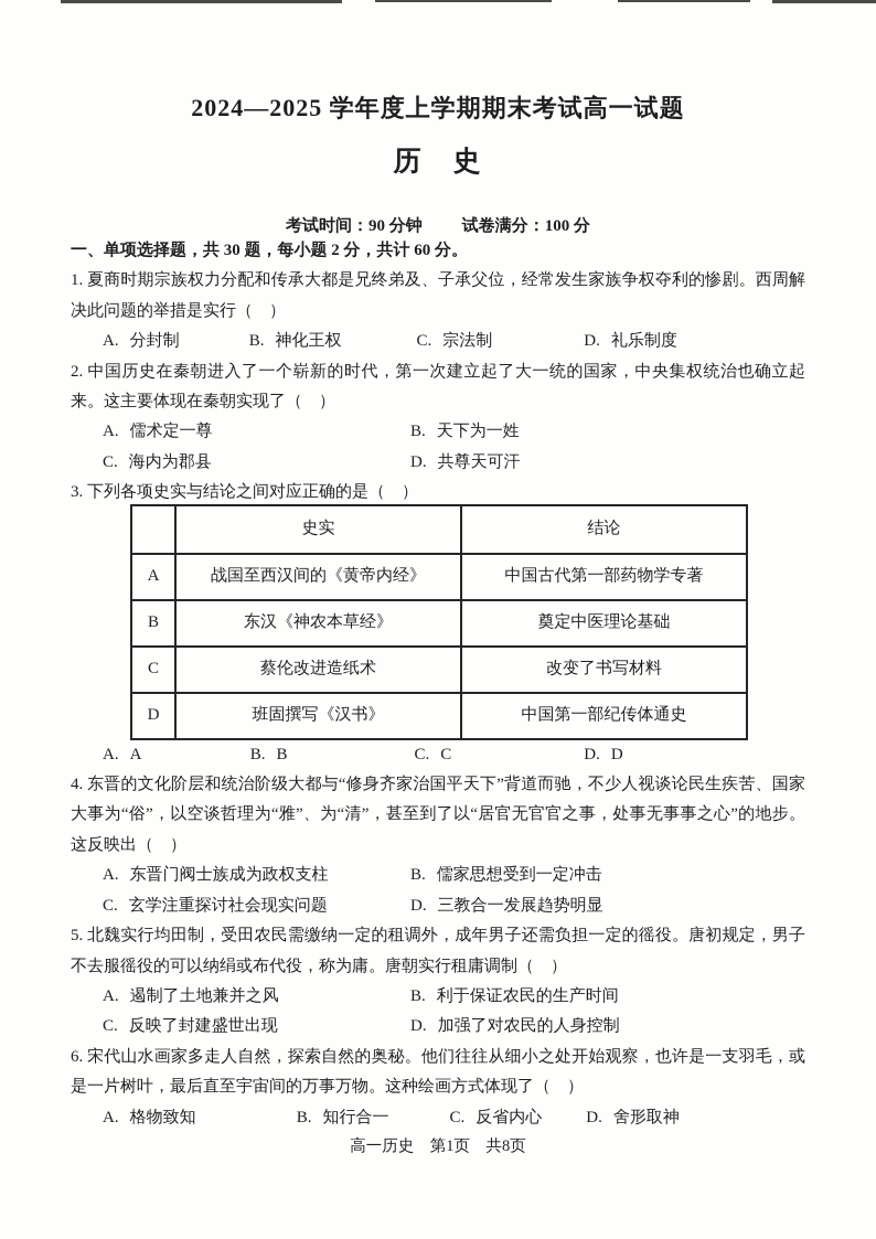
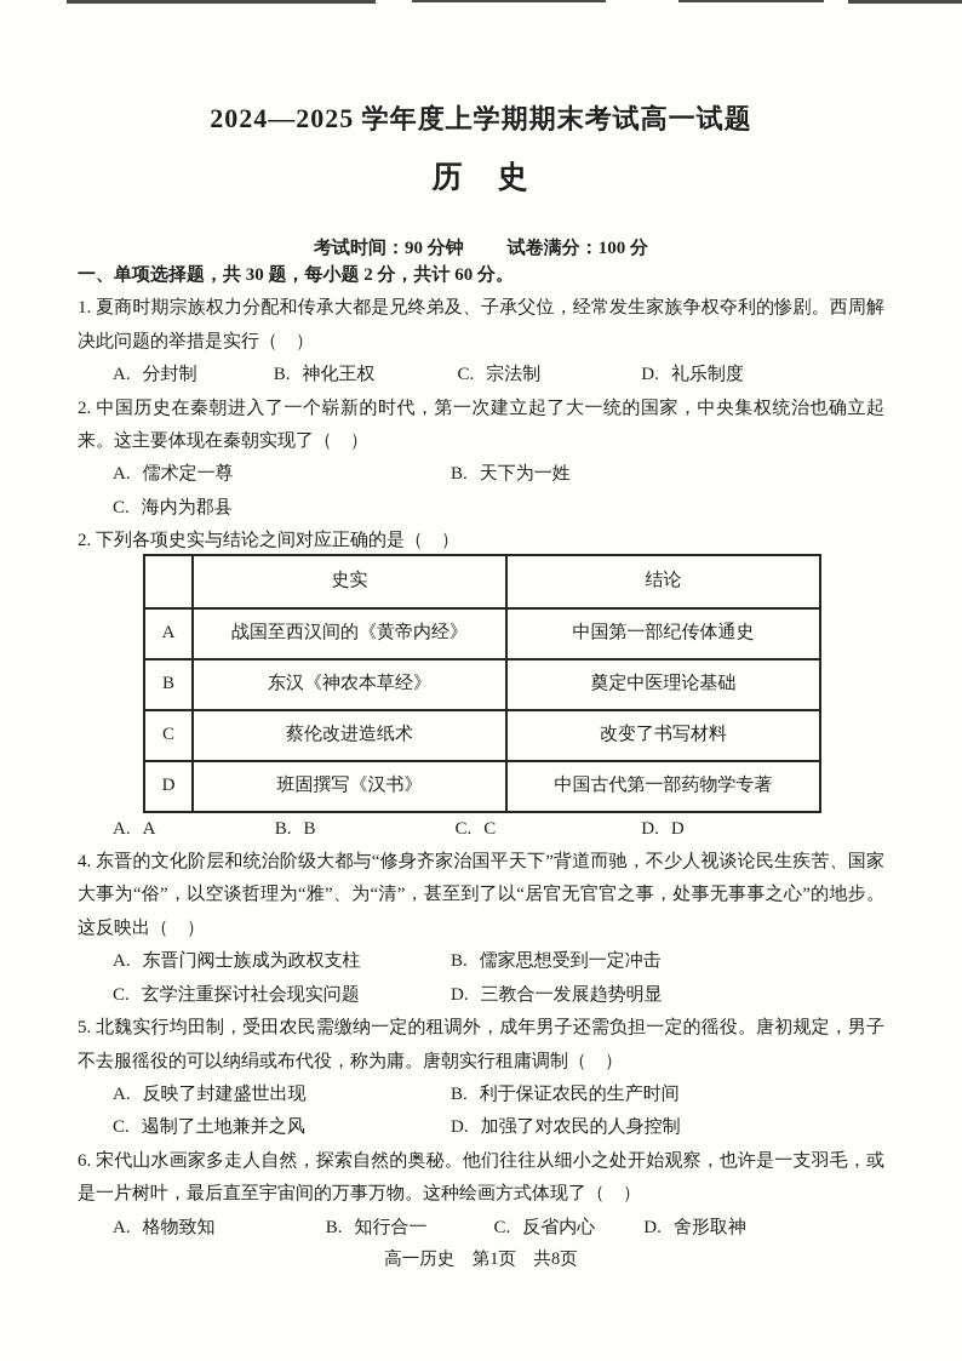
  2024—2025 学年度上学期期末考试高一试题
  历 史
  考试时间：90 分钟
  试卷满分：100 分
  一、单项选择题，共 30 题，每小题 2 分，共计 60 分。
  1. 夏商时期宗族权力分配和传承大都是兄终弟及、子承父位，经常发生家族争权夺利的惨剧。西周解决此问题的举措是实行（ ）
  A. 分封制 B. 神化王权 C. 宗法制 D. 礼乐制度
  2. 中国历史在秦朝进入了一个崭新的时代，第一次建立起了大一统的国家，中央集权统治也确立起来。这主要体现在秦朝实现了（ ）
  A. 儒术定一尊
  B. 天下为一姓
  C. 海内为郡县
- D. 共尊天可汗
- 3. 下列各项史实与结论之间对应正确的是（ ）
+ 2. 下列各项史实与结论之间对应正确的是（ ）
  	史实	结论
- A	战国至西汉间的《黄帝内经》	中国古代第一部药物学专著
+ A	战国至西汉间的《黄帝内经》	中国第一部纪传体通史
  B	东汉《神农本草经》	奠定中医理论基础
  C	蔡伦改进造纸术	改变了书写材料
- D	班固撰写《汉书》	中国第一部纪传体通史
+ D	班固撰写《汉书》	中国古代第一部药物学专著
  A. A B. B C. C D. D
  4. 东晋的文化阶层和统治阶级大都与“修身齐家治国平天下”背道而驰，不少人视谈论民生疾苦、国家大事为“俗”，以空谈哲理为“雅”、为“清”，甚至到了以“居官无官官之事，处事无事事之心”的地步。这反映出（ ）
  A. 东晋门阀士族成为政权支柱
  B. 儒家思想受到一定冲击
  C. 玄学注重探讨社会现实问题
  D. 三教合一发展趋势明显
  5. 北魏实行均田制，受田农民需缴纳一定的租调外，成年男子还需负担一定的徭役。唐初规定，男子不去服徭役的可以纳绢或布代役，称为庸。唐朝实行租庸调制（ ）
- A. 遏制了土地兼并之风
+ A. 反映了封建盛世出现
  B. 利于保证农民的生产时间
- C. 反映了封建盛世出现
+ C. 遏制了土地兼并之风
  D. 加强了对农民的人身控制
  6. 宋代山水画家多走人自然，探索自然的奥秘。他们往往从细小之处开始观察，也许是一支羽毛，或是一片树叶，最后直至宇宙间的万事万物。这种绘画方式体现了（ ）
  A. 格物致知 B. 知行合一 C. 反省内心 D. 舍形取神
  高一历史 第1页 共8页
